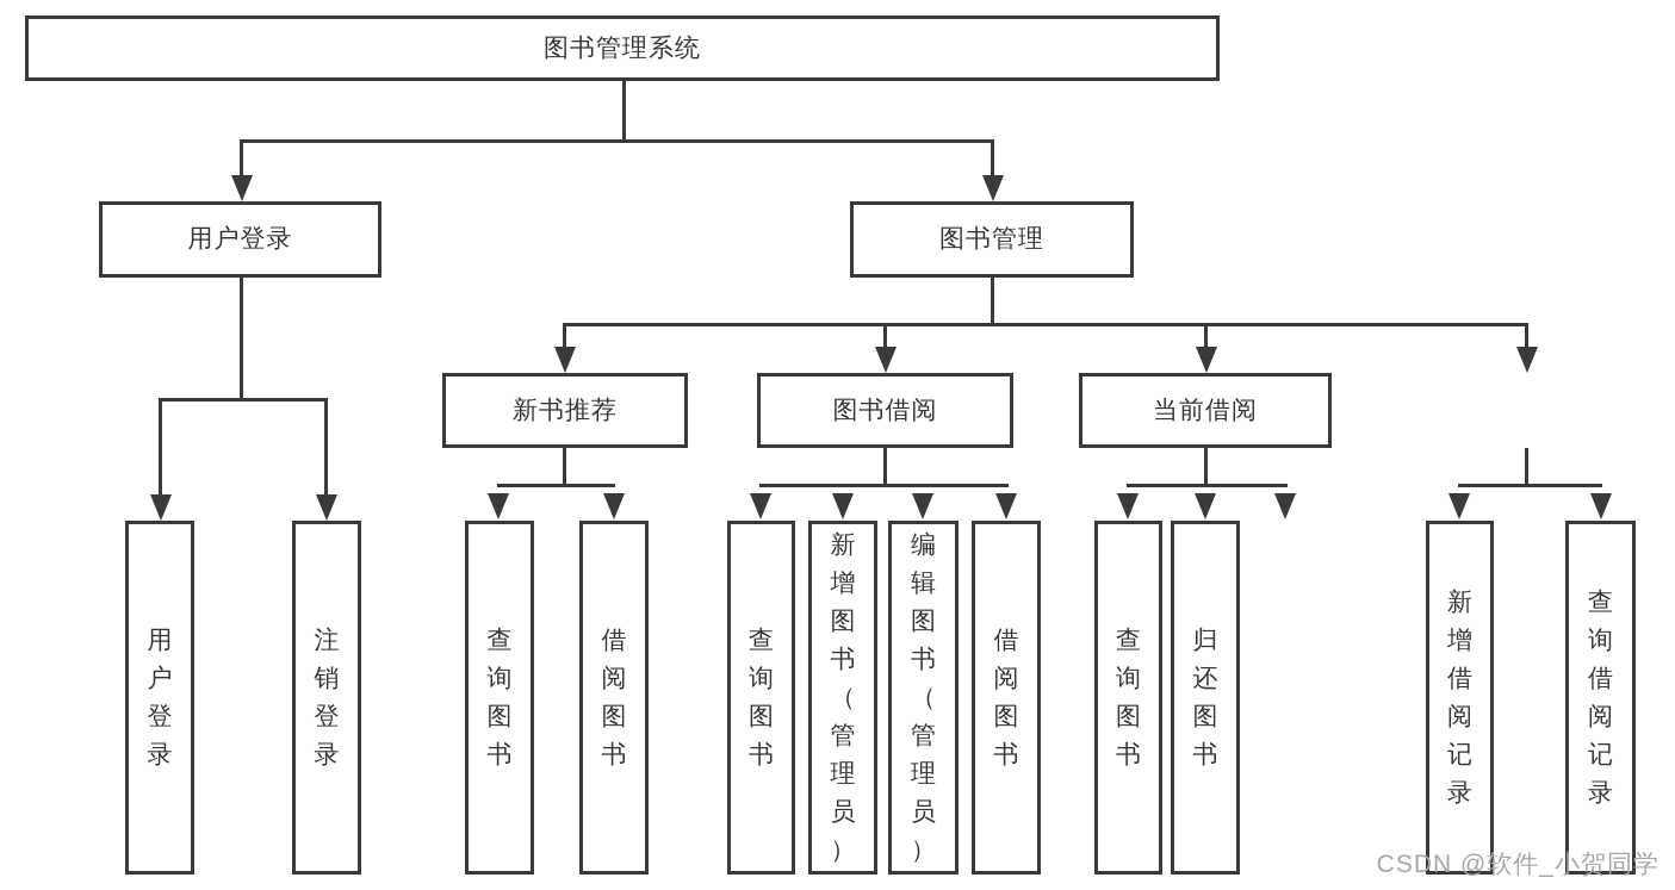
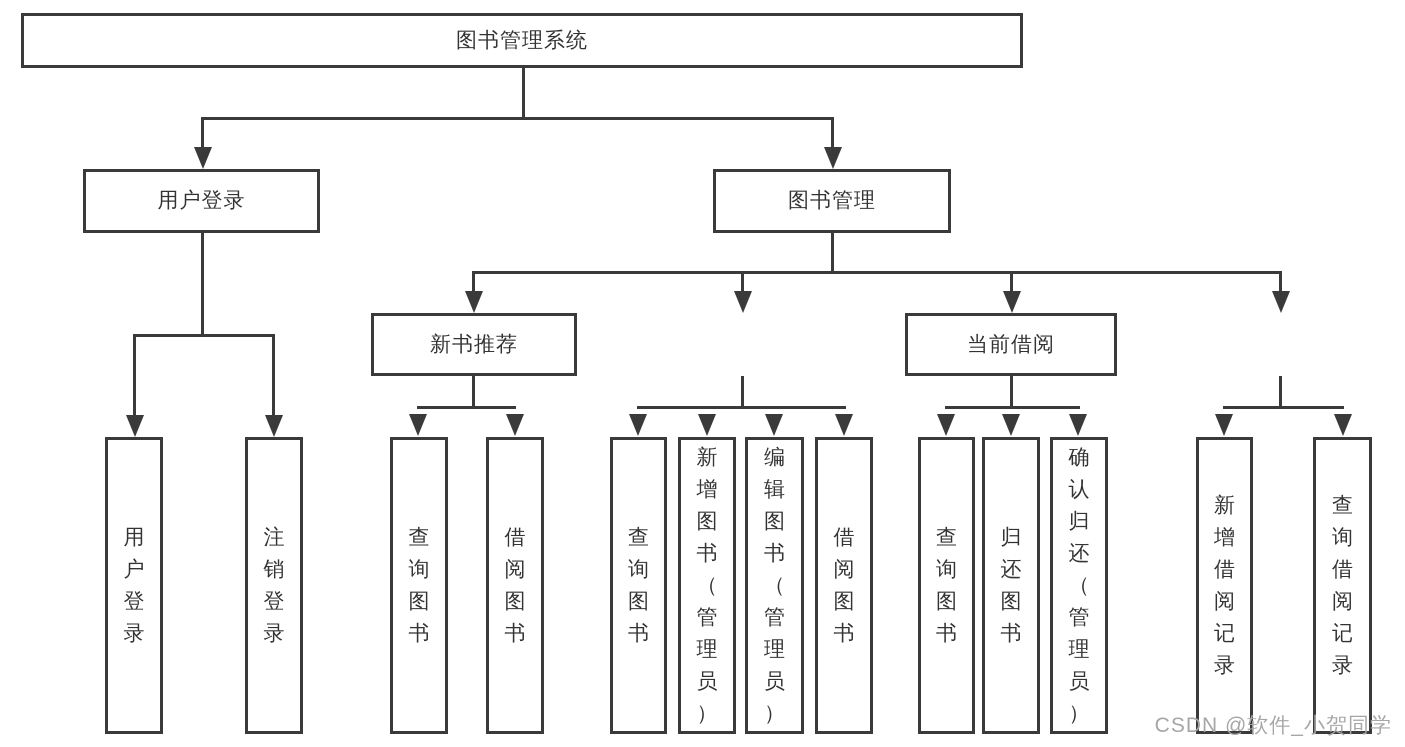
  图书管理系统
  用户登录
  图书管理
  新书推荐
- 图书借阅
  当前借阅
  用户登录
  注销登录
  查询图书
  借阅图书
  查询图书
  新增图书（管理员）
  编辑图书（管理员）
  借阅图书
  查询图书
  归还图书
+ 确认归还（管理员）
  新增借阅记录
  查询借阅记录
  CSDN @软件_小贺同学
